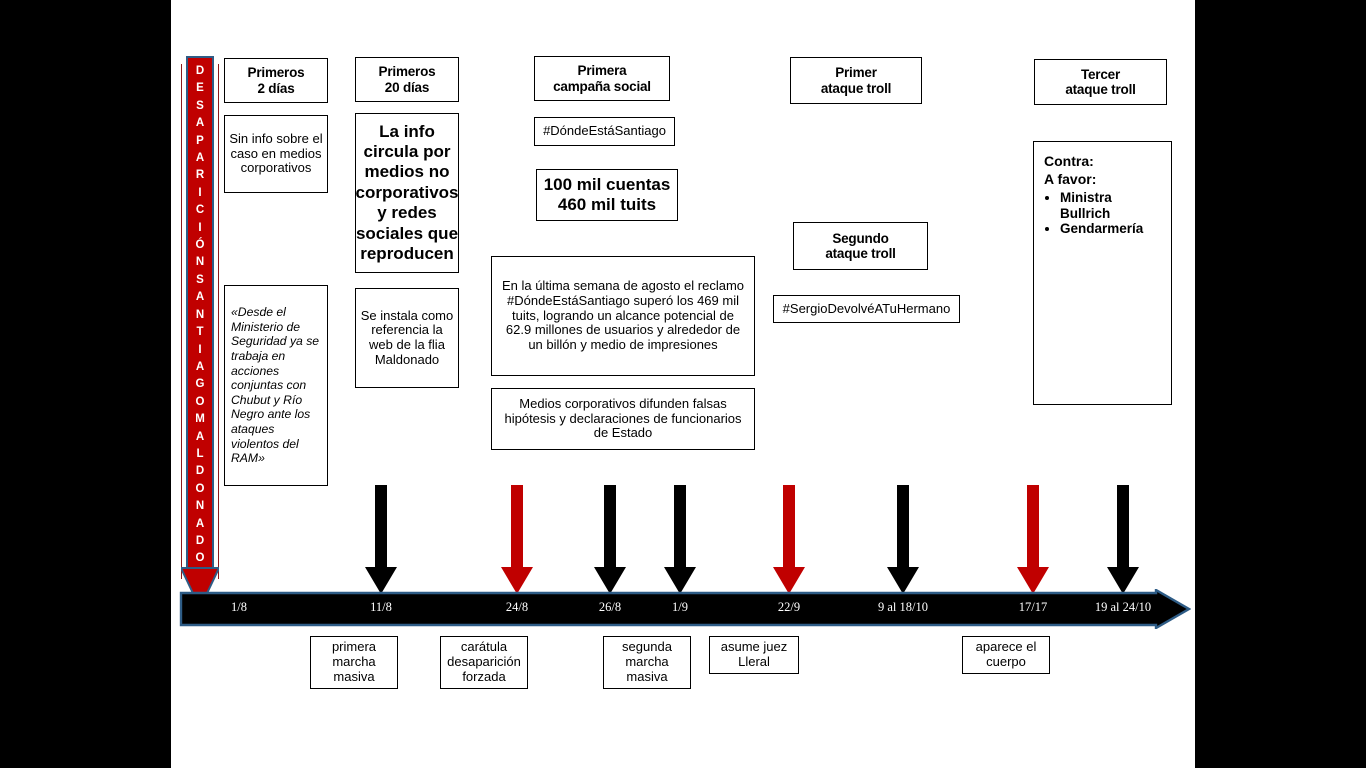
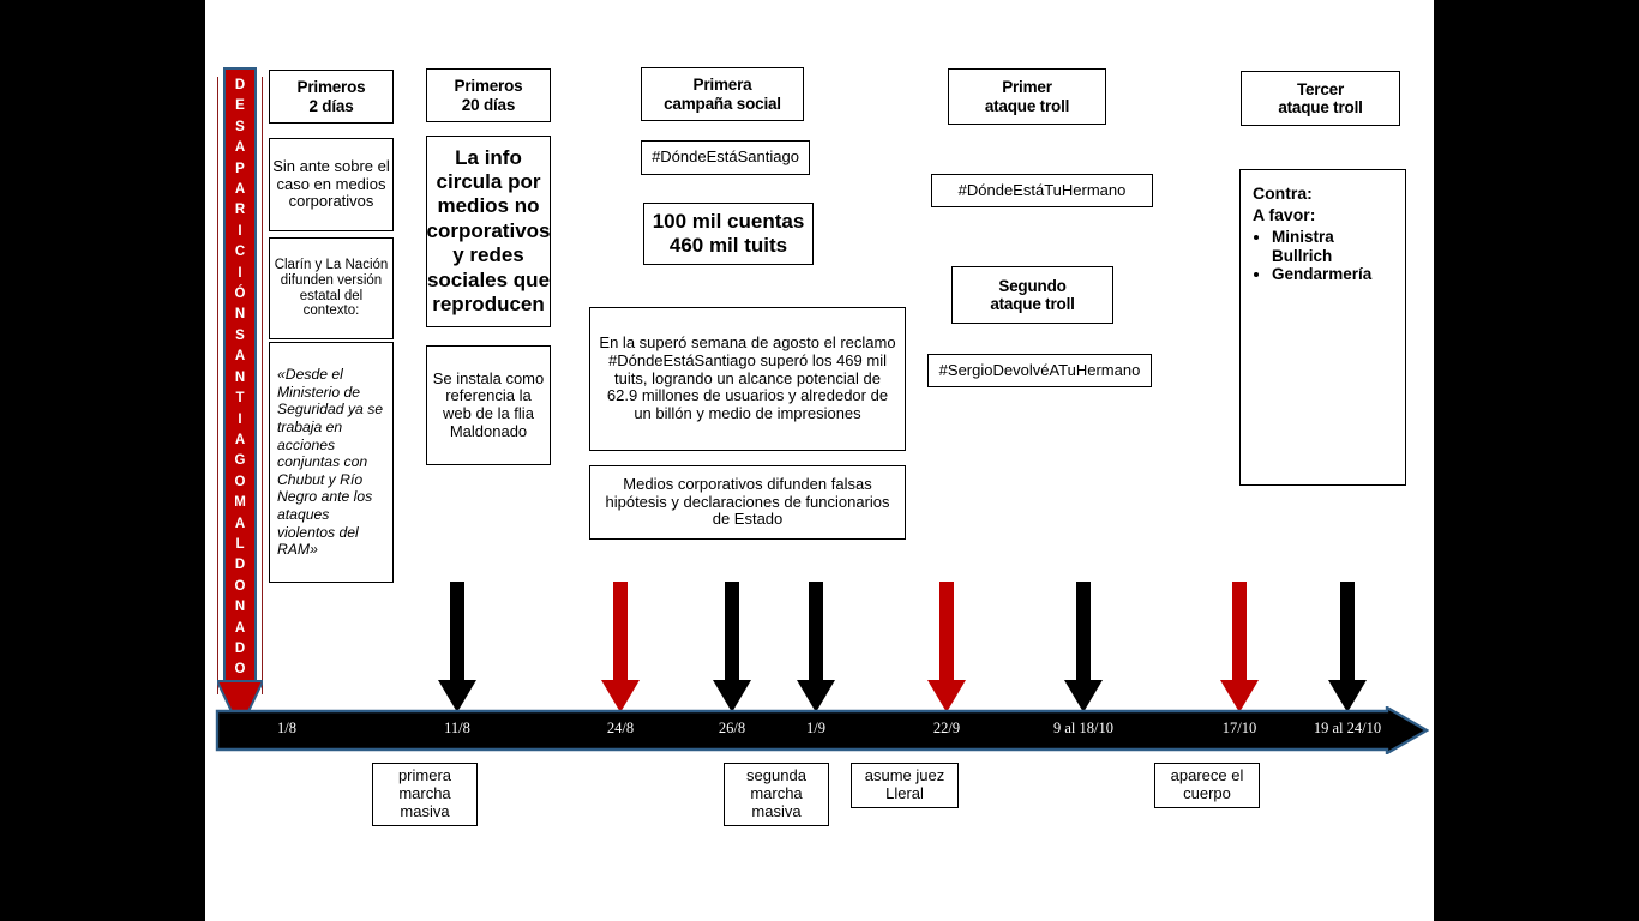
  D
  E
  S
  A
  P
  A
  R
  I
  C
  I
  Ó
  N
  S
  A
  N
  T
  I
  A
  G
  O
  M
  A
  L
  D
  O
  N
  A
  D
  O
  Primeros
  2 días
- Sin info sobre el caso en medios corporativos
+ Sin ante sobre el caso en medios corporativos
+ Clarín y La Nación difunden versión estatal del contexto:
  «Desde el Ministerio de Seguridad ya se trabaja en acciones conjuntas con Chubut y Río Negro ante los ataques violentos del RAM»
  Primeros
  20 días
  La info circula por medios no corporativos y redes sociales que reproducen
  Se instala como referencia la web de la flia Maldonado
  Primera
  campaña social
  #DóndeEstáSantiago
  100 mil cuentas 460 mil tuits
- En la última semana de agosto el reclamo #DóndeEstáSantiago superó los 469 mil tuits, logrando un alcance potencial de 62.9 millones de usuarios y alrededor de un billón y medio de impresiones
+ En la superó semana de agosto el reclamo #DóndeEstáSantiago superó los 469 mil tuits, logrando un alcance potencial de 62.9 millones de usuarios y alrededor de un billón y medio de impresiones
  Medios corporativos difunden falsas hipótesis y declaraciones de funcionarios de Estado
  Primer
  ataque troll
+ #DóndeEstáTuHermano
  Segundo
  ataque troll
  #SergioDevolvéATuHermano
  Tercer
  ataque troll
  Contra:
  A favor:
  Ministra Bullrich
  Gendarmería
  1/8
  11/8
  24/8
  26/8
  1/9
  22/9
  9 al 18/10
- 17/17
+ 17/10
  19 al 24/10
  primera
  marcha
  masiva
- carátula
- desaparición
- forzada
  segunda
  marcha
  masiva
  asume juez
  Lleral
  aparece el
  cuerpo
